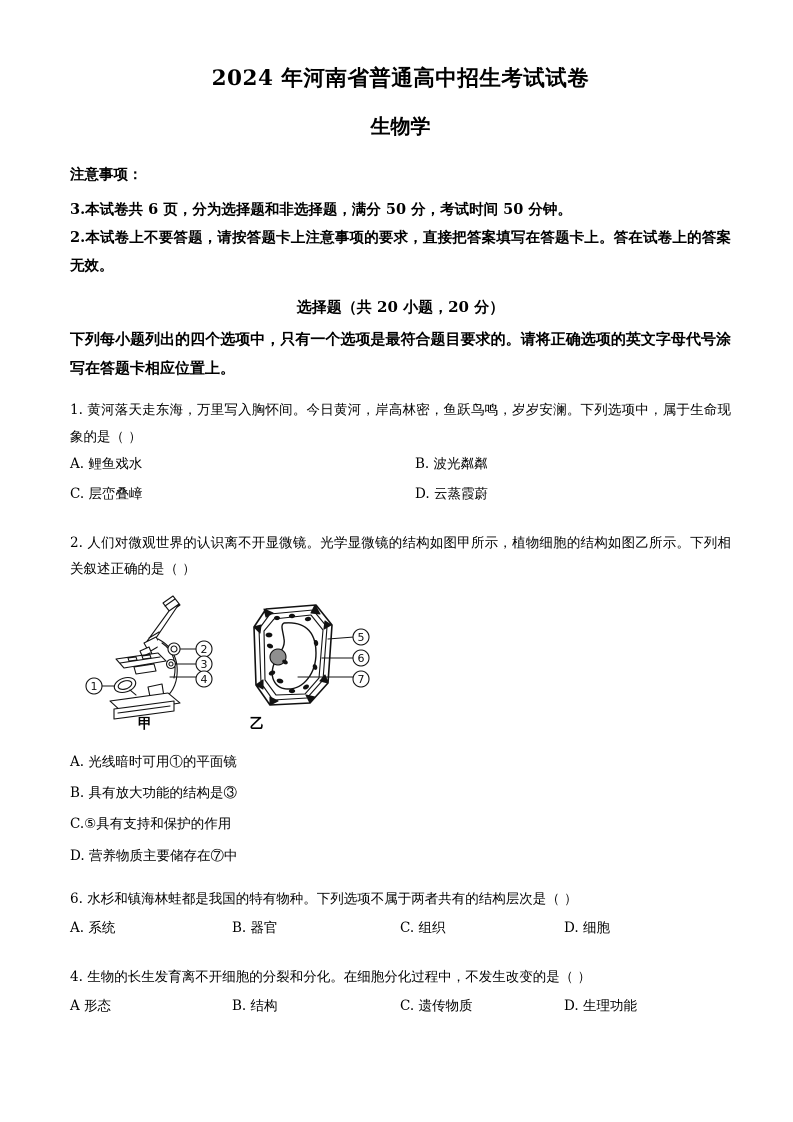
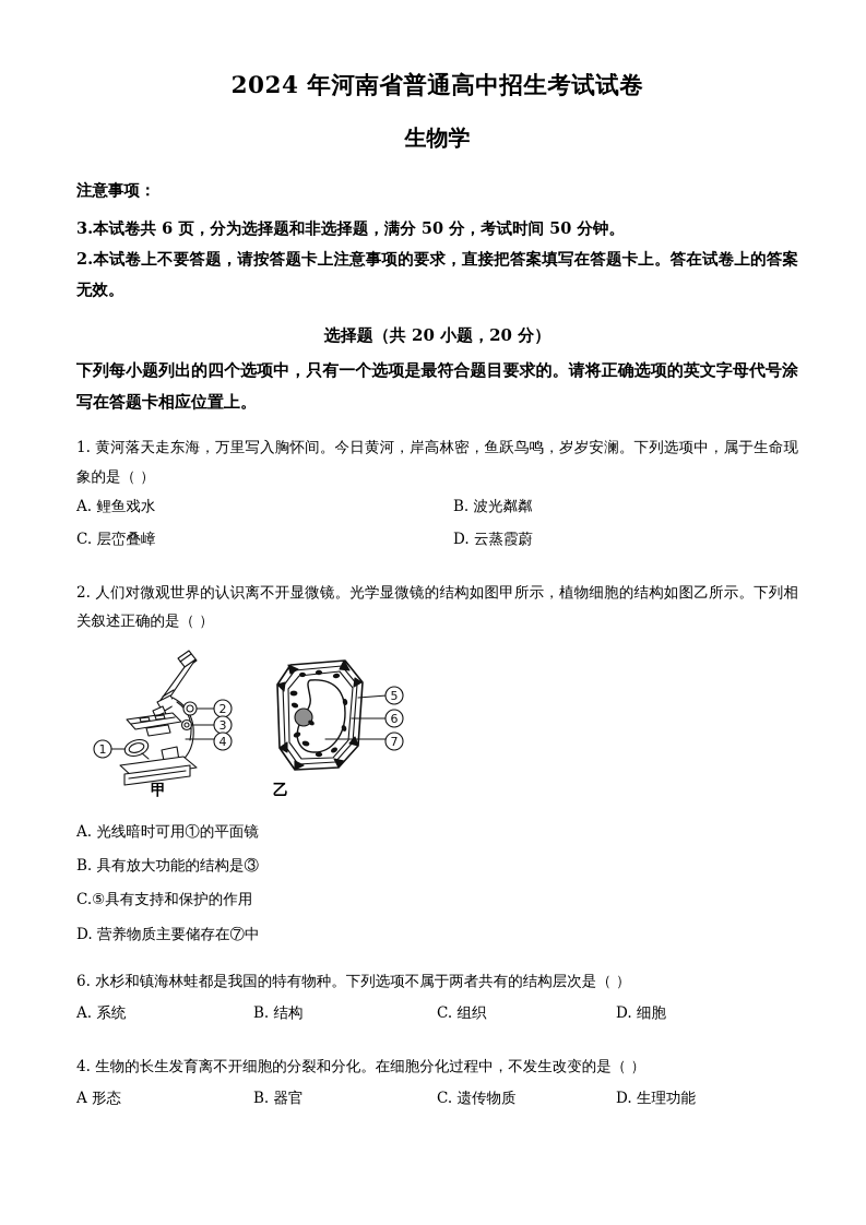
  2024 年河南省普通高中招生考试试卷
  生物学
  注意事项：
  3.本试卷共 6 页，分为选择题和非选择题，满分 50 分，考试时间 50 分钟。
  2.本试卷上不要答题，请按答题卡上注意事项的要求，直接把答案填写在答题卡上。答在试卷上的答案无效。
  选择题（共 20 小题，20 分）
  下列每小题列出的四个选项中，只有一个选项是最符合题目要求的。请将正确选项的英文字母代号涂写在答题卡相应位置上。
  1. 黄河落天走东海，万里写入胸怀间。今日黄河，岸高林密，鱼跃鸟鸣，岁岁安澜。下列选项中，属于生命现象的是（ ）
  A. 鲤鱼戏水
  B. 波光粼粼
  C. 层峦叠嶂
  D. 云蒸霞蔚
  2. 人们对微观世界的认识离不开显微镜。光学显微镜的结构如图甲所示，植物细胞的结构如图乙所示。下列相关叙述正确的是（ ）
  1
  2
  3
  4
  5
  6
  7
  甲
  乙
  A. 光线暗时可用①的平面镜
  B. 具有放大功能的结构是③
  C.⑤具有支持和保护的作用
  D. 营养物质主要储存在⑦中
  6. 水杉和镇海林蛙都是我国的特有物种。下列选项不属于两者共有的结构层次是（ ）
  A. 系统
- B. 器官
+ B. 结构
  C. 组织
  D. 细胞
  4. 生物的长生发育离不开细胞的分裂和分化。在细胞分化过程中，不发生改变的是（ ）
  A 形态
- B. 结构
+ B. 器官
  C. 遗传物质
  D. 生理功能
